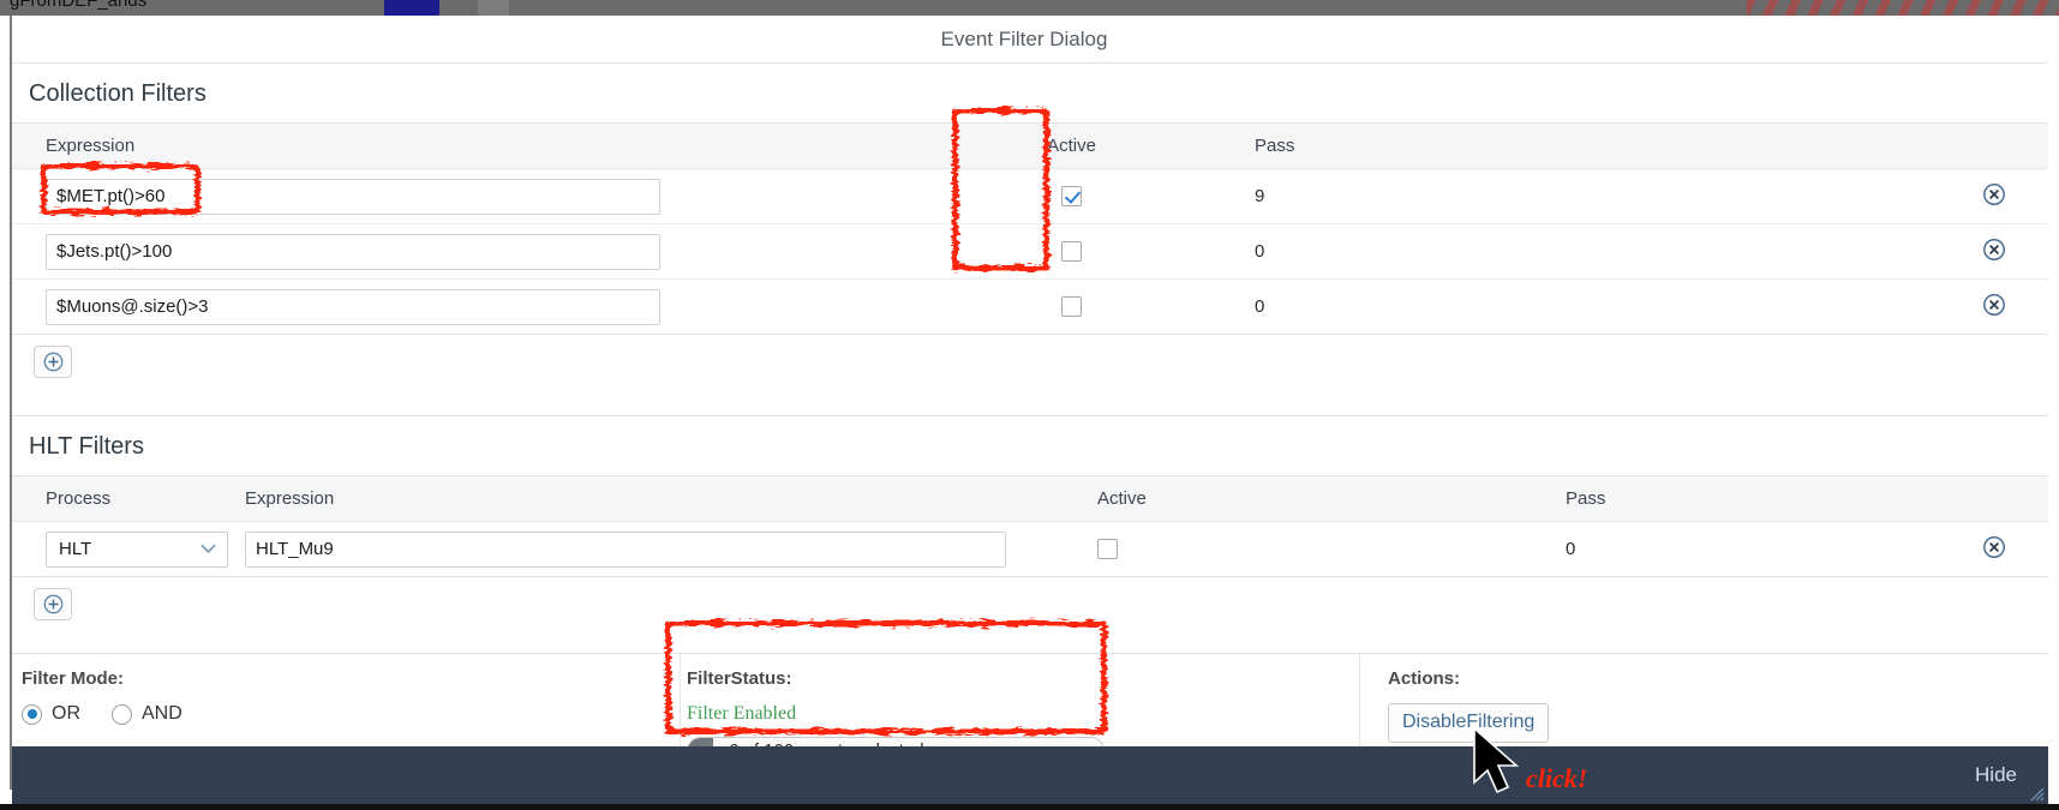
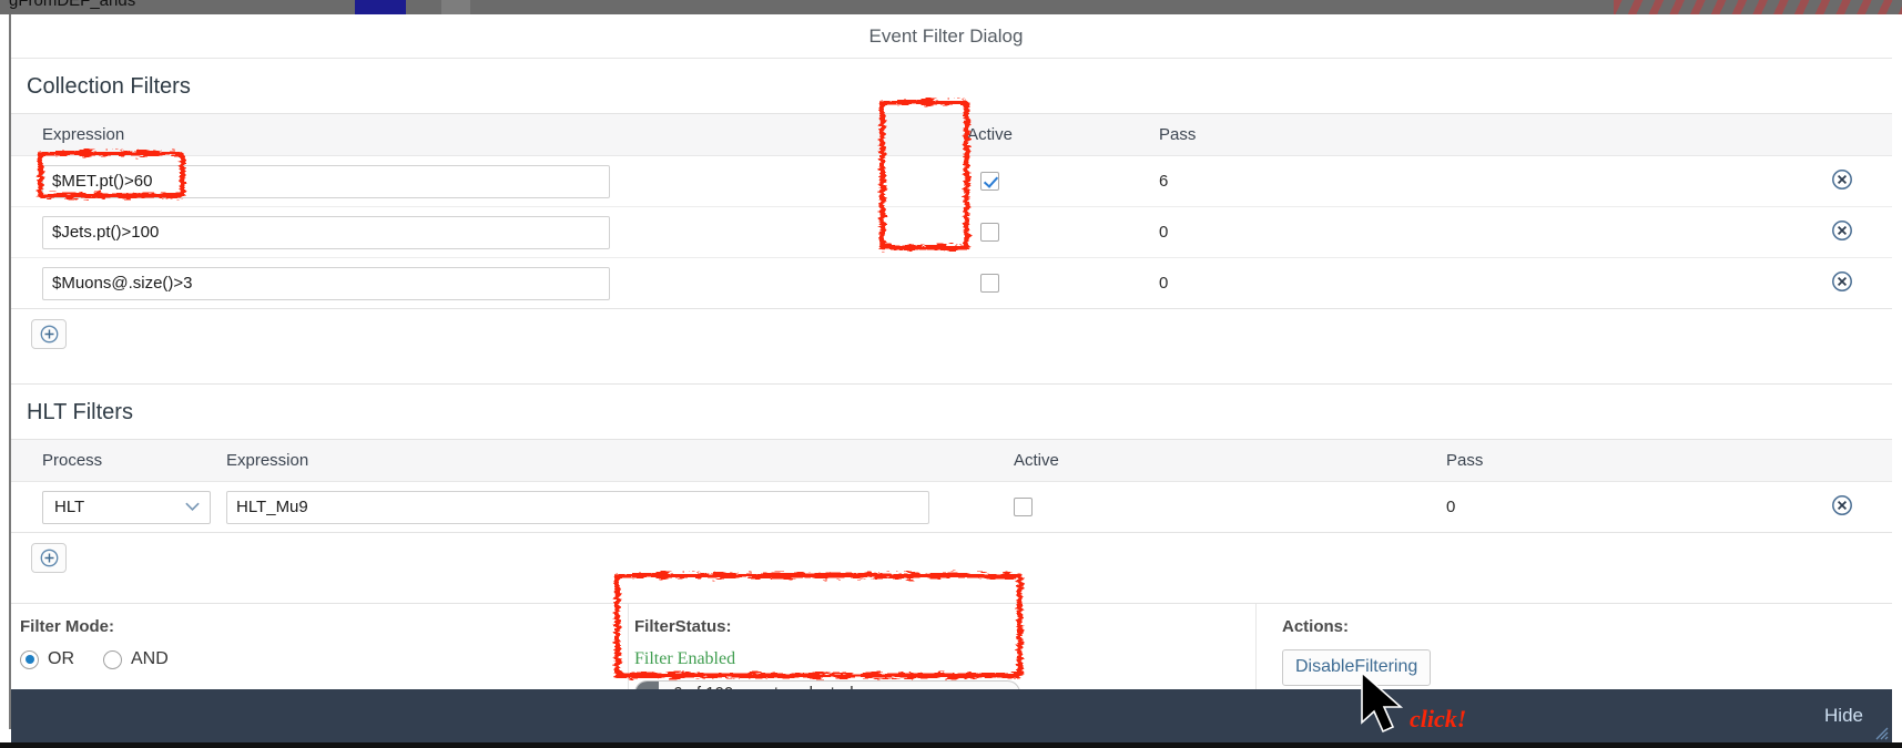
  gFromDEF_ahds
  Event Filter Dialog
  Collection Filters
  Expression
  Active
  Pass
  $MET.pt()>60
- 9
+ 6
  $Jets.pt()>100
  0
  $Muons@.size()>3
  0
  HLT Filters
  Process
  Expression
  Active
  Pass
  HLT
  HLT_Mu9
  0
  Filter Mode:
  OR
  AND
  FilterStatus:
  Filter Enabled
  Actions:
  DisableFiltering
  Hide
  click!
